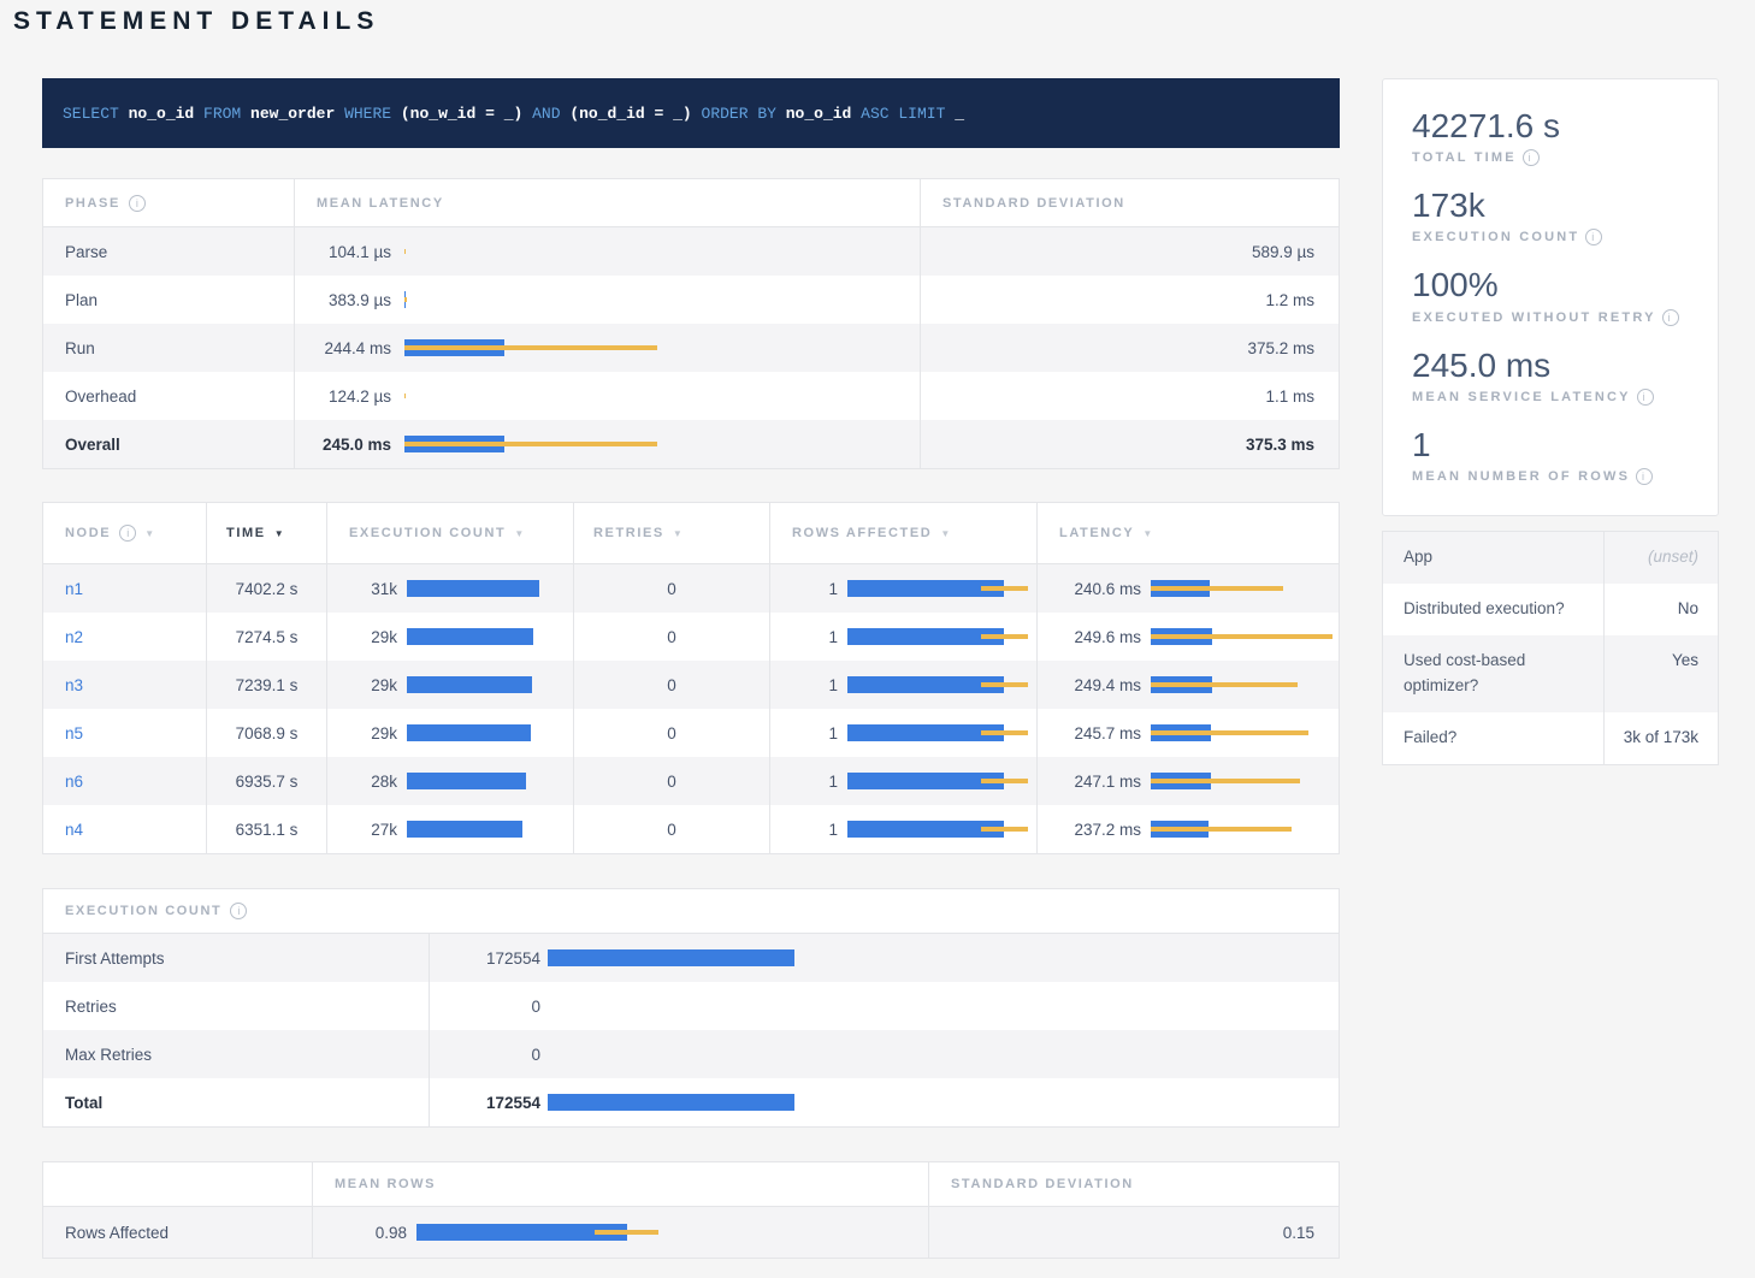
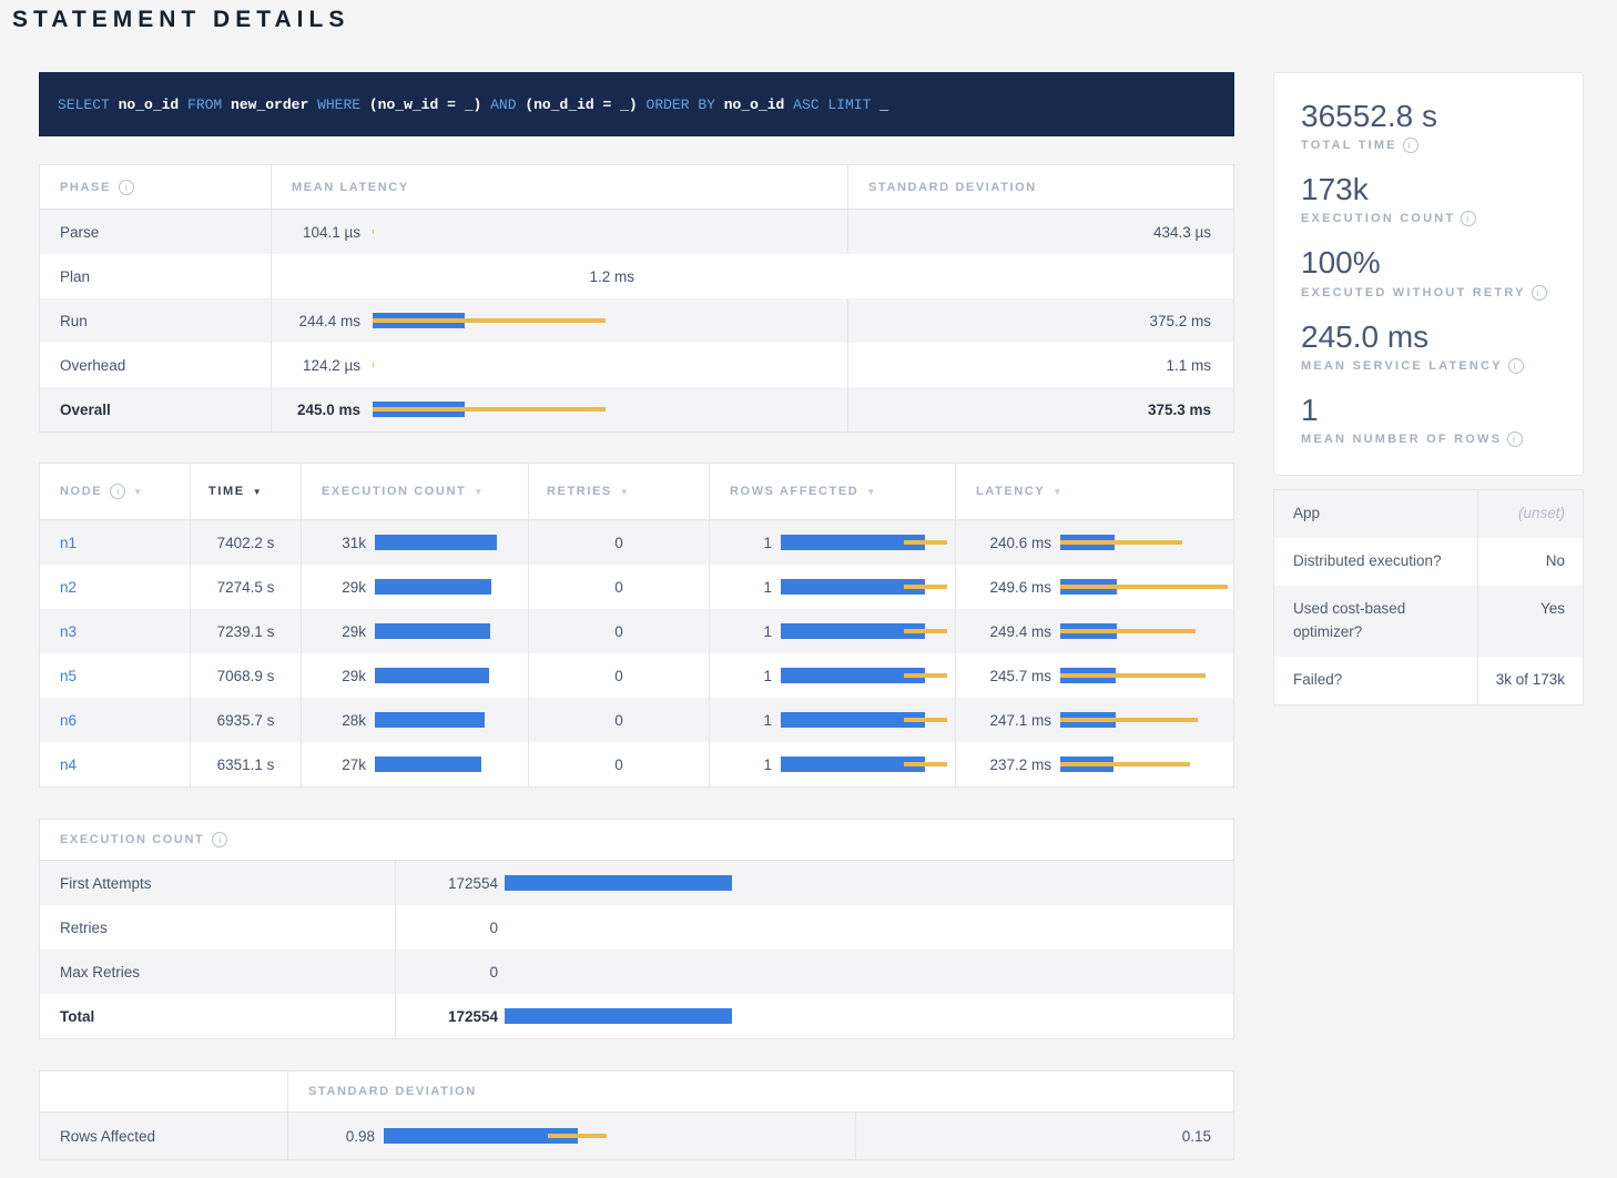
  STATEMENT DETAILS
  SELECT
  no_o_id
  FROM
  new_order
  WHERE
  (no_w_id = _)
  AND
  (no_d_id = _)
  ORDER BY
  no_o_id
  ASC LIMIT
  _
  PHASE
  i
  MEAN LATENCY
  STANDARD DEVIATION
  Parse
  104.1 µs
- 589.9 µs
+ 434.3 µs
  Plan
- 383.9 µs
  1.2 ms
  Run
  244.4 ms
  375.2 ms
  Overhead
  124.2 µs
  1.1 ms
  Overall
  245.0 ms
  375.3 ms
  NODE
  i
  ▼
  TIME
  ▼
  EXECUTION COUNT
  ▼
  RETRIES
  ▼
  ROWS AFFECTED
  ▼
  LATENCY
  ▼
  n1
  7402.2 s
  31k
  0
  1
  240.6 ms
  n2
  7274.5 s
  29k
  0
  1
  249.6 ms
  n3
  7239.1 s
  29k
  0
  1
  249.4 ms
  n5
  7068.9 s
  29k
  0
  1
  245.7 ms
  n6
  6935.7 s
  28k
  0
  1
  247.1 ms
  n4
  6351.1 s
  27k
  0
  1
  237.2 ms
  EXECUTION COUNT
  i
  First Attempts
  172554
  Retries
  0
  Max Retries
  0
  Total
  172554
- MEAN ROWS
  STANDARD DEVIATION
  Rows Affected
  0.98
  0.15
- 42271.6 s
+ 36552.8 s
  TOTAL TIME
  i
  173k
  EXECUTION COUNT
  i
  100%
  EXECUTED WITHOUT RETRY
  i
  245.0 ms
  MEAN SERVICE LATENCY
  i
  1
  MEAN NUMBER OF ROWS
  i
  App
  (unset)
  Distributed execution?
  No
  Used cost-based optimizer?
  Yes
  Failed?
  3k of 173k
